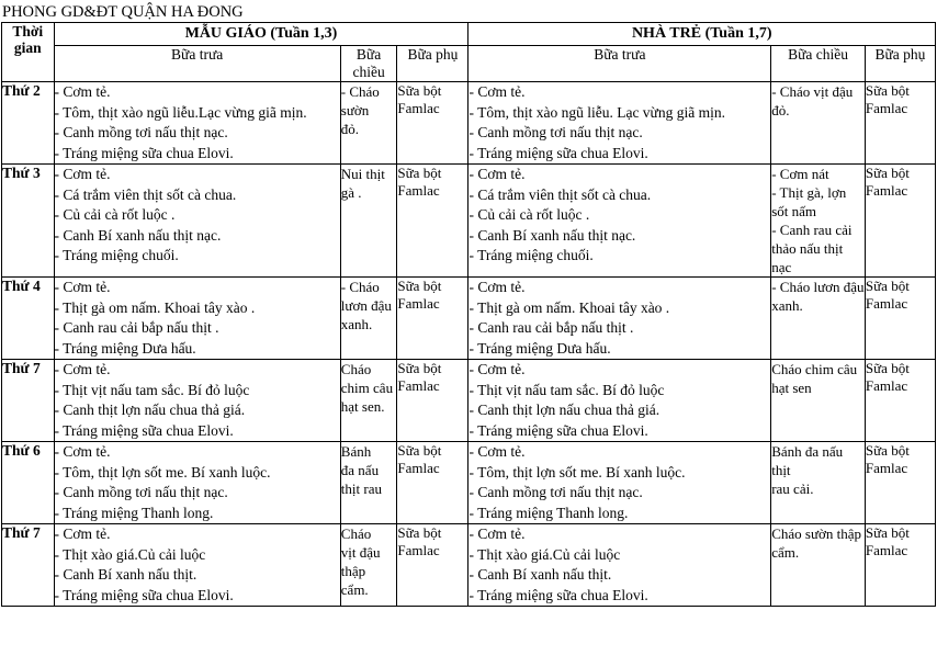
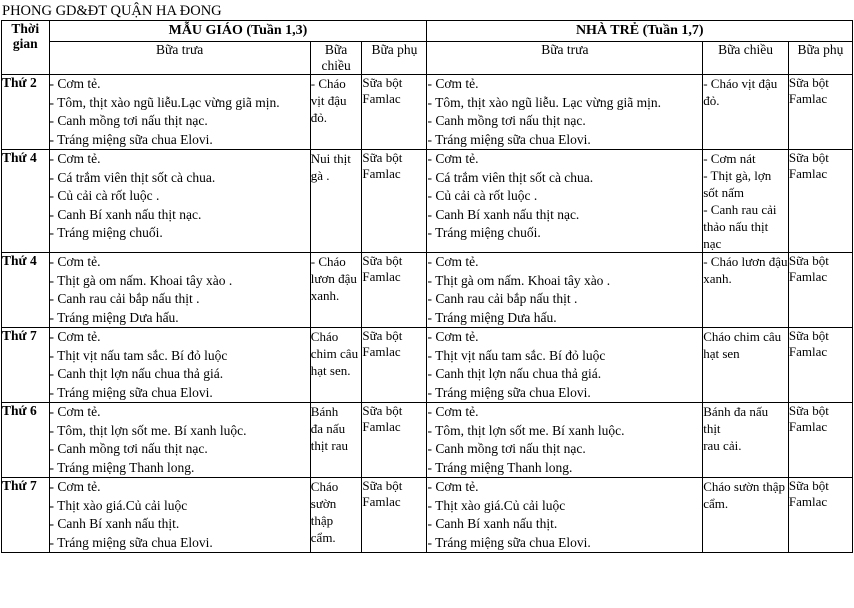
  PHONG GD&ĐT QUẬN HA ĐONG
  Thời gian	MẪU GIÁO (Tuần 1,3)	NHÀ TRẺ (Tuần 1,7)
  Bữa trưa	Bữa chiều	Bữa phụ	Bữa trưa	Bữa chiều	Bữa phụ
- Thứ 2	- Cơm tẻ. - Tôm, thịt xào ngũ liễu.Lạc vừng giã mịn. - Canh mồng tơi nấu thịt nạc. - Tráng miệng sữa chua Elovi.	- Cháo sườn đỏ.	Sữa bột Famlac	- Cơm tẻ. - Tôm, thịt xào ngũ liễu. Lạc vừng giã mịn. - Canh mồng tơi nấu thịt nạc. - Tráng miệng sữa chua Elovi.	- Cháo vịt đậu đỏ.	Sữa bột Famlac
+ Thứ 2	- Cơm tẻ. - Tôm, thịt xào ngũ liễu.Lạc vừng giã mịn. - Canh mồng tơi nấu thịt nạc. - Tráng miệng sữa chua Elovi.	- Cháo vịt đậu đỏ.	Sữa bột Famlac	- Cơm tẻ. - Tôm, thịt xào ngũ liễu. Lạc vừng giã mịn. - Canh mồng tơi nấu thịt nạc. - Tráng miệng sữa chua Elovi.	- Cháo vịt đậu đỏ.	Sữa bột Famlac
- Thứ 3	- Cơm tẻ. - Cá trắm viên thịt sốt cà chua. - Củ cải cà rốt luộc . - Canh Bí xanh nấu thịt nạc. - Tráng miệng chuối.	Nui thịt gà .	Sữa bột Famlac	- Cơm tẻ. - Cá trắm viên thịt sốt cà chua. - Củ cải cà rốt luộc . - Canh Bí xanh nấu thịt nạc. - Tráng miệng chuối.	- Cơm nát - Thịt gà, lợn sốt nấm - Canh rau cải thảo nấu thịt nạc	Sữa bột Famlac
+ Thứ 4	- Cơm tẻ. - Cá trắm viên thịt sốt cà chua. - Củ cải cà rốt luộc . - Canh Bí xanh nấu thịt nạc. - Tráng miệng chuối.	Nui thịt gà .	Sữa bột Famlac	- Cơm tẻ. - Cá trắm viên thịt sốt cà chua. - Củ cải cà rốt luộc . - Canh Bí xanh nấu thịt nạc. - Tráng miệng chuối.	- Cơm nát - Thịt gà, lợn sốt nấm - Canh rau cải thảo nấu thịt nạc	Sữa bột Famlac
  Thứ 4	- Cơm tẻ. - Thịt gà om nấm. Khoai tây xào . - Canh rau cải bắp nấu thịt . - Tráng miệng Dưa hấu.	- Cháo lươn đậu xanh.	Sữa bột Famlac	- Cơm tẻ. - Thịt gà om nấm. Khoai tây xào . - Canh rau cải bắp nấu thịt . - Tráng miệng Dưa hấu.	- Cháo lươn đậu xanh.	Sữa bột Famlac
  Thứ 7	- Cơm tẻ. - Thịt vịt nấu tam sắc. Bí đỏ luộc - Canh thịt lợn nấu chua thả giá. - Tráng miệng sữa chua Elovi.	Cháo chim câu hạt sen.	Sữa bột Famlac	- Cơm tẻ. - Thịt vịt nấu tam sắc. Bí đỏ luộc - Canh thịt lợn nấu chua thả giá. - Tráng miệng sữa chua Elovi.	Cháo chim câu hạt sen	Sữa bột Famlac
  Thứ 6	- Cơm tẻ. - Tôm, thịt lợn sốt me. Bí xanh luộc. - Canh mồng tơi nấu thịt nạc. - Tráng miệng Thanh long.	Bánh đa nấu thịt rau	Sữa bột Famlac	- Cơm tẻ. - Tôm, thịt lợn sốt me. Bí xanh luộc. - Canh mồng tơi nấu thịt nạc. - Tráng miệng Thanh long.	Bánh đa nấu thịt rau cải.	Sữa bột Famlac
- Thứ 7	- Cơm tẻ. - Thịt xào giá.Củ cải luộc - Canh Bí xanh nấu thịt. - Tráng miệng sữa chua Elovi.	Cháo vịt đậu thập cẩm.	Sữa bột Famlac	- Cơm tẻ. - Thịt xào giá.Củ cải luộc - Canh Bí xanh nấu thịt. - Tráng miệng sữa chua Elovi.	Cháo sườn thập cẩm.	Sữa bột Famlac
+ Thứ 7	- Cơm tẻ. - Thịt xào giá.Củ cải luộc - Canh Bí xanh nấu thịt. - Tráng miệng sữa chua Elovi.	Cháo sườn thập cẩm.	Sữa bột Famlac	- Cơm tẻ. - Thịt xào giá.Củ cải luộc - Canh Bí xanh nấu thịt. - Tráng miệng sữa chua Elovi.	Cháo sườn thập cẩm.	Sữa bột Famlac
